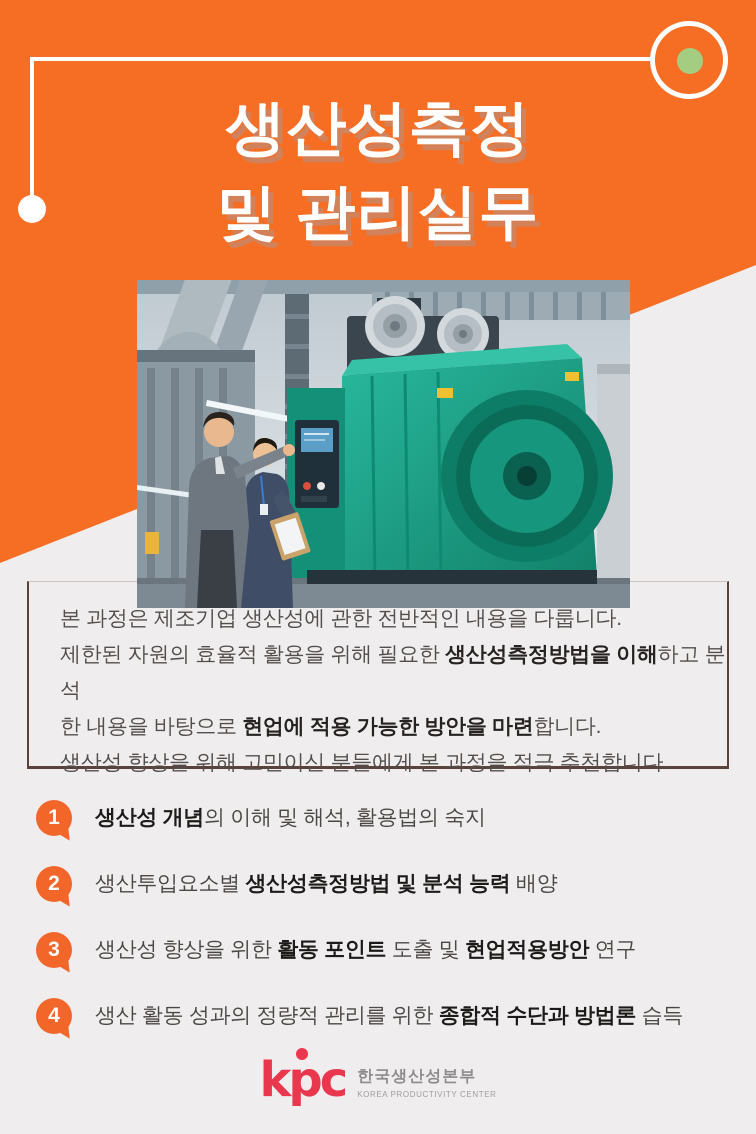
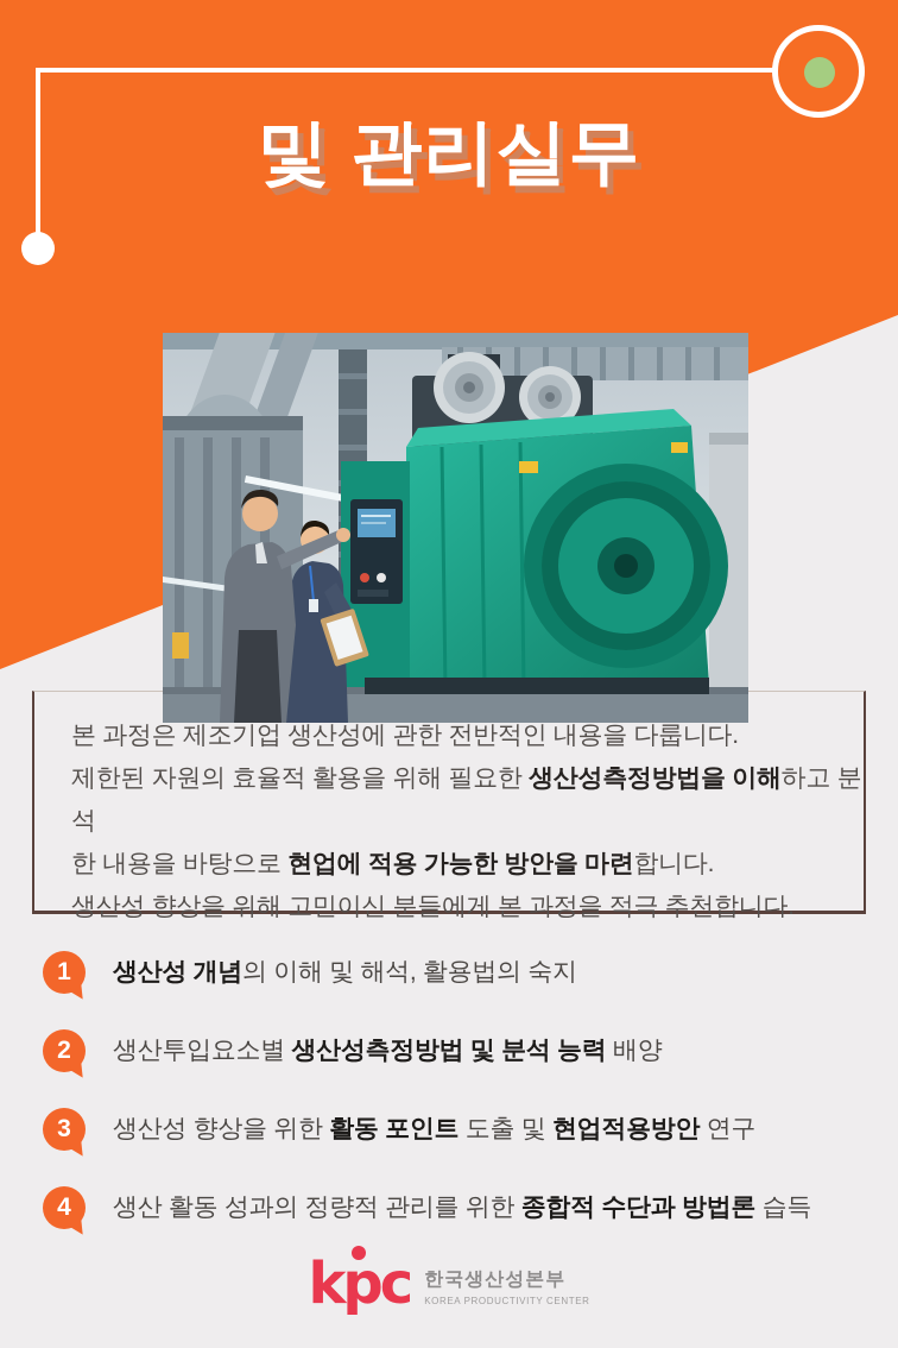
- 생산성측정
  및 관리실무
  본 과정은 제조기업 생산성에 관한 전반적인 내용을 다룹니다.
  제한된 자원의 효율적 활용을 위해 필요한 생산성측정방법을 이해하고 분석
  한 내용을 바탕으로 현업에 적용 가능한 방안을 마련합니다.
  생산성 향상을 위해 고민이신 분들에게 본 과정을 적극 추천합니다.
  1
  생산성 개념의 이해 및 해석, 활용법의 숙지
  2
  생산투입요소별 생산성측정방법 및 분석 능력 배양
  3
  생산성 향상을 위한 활동 포인트 도출 및 현업적용방안 연구
  4
  생산 활동 성과의 정량적 관리를 위한 종합적 수단과 방법론 습득
  kpc
  한국생산성본부
  KOREA PRODUCTIVITY CENTER
